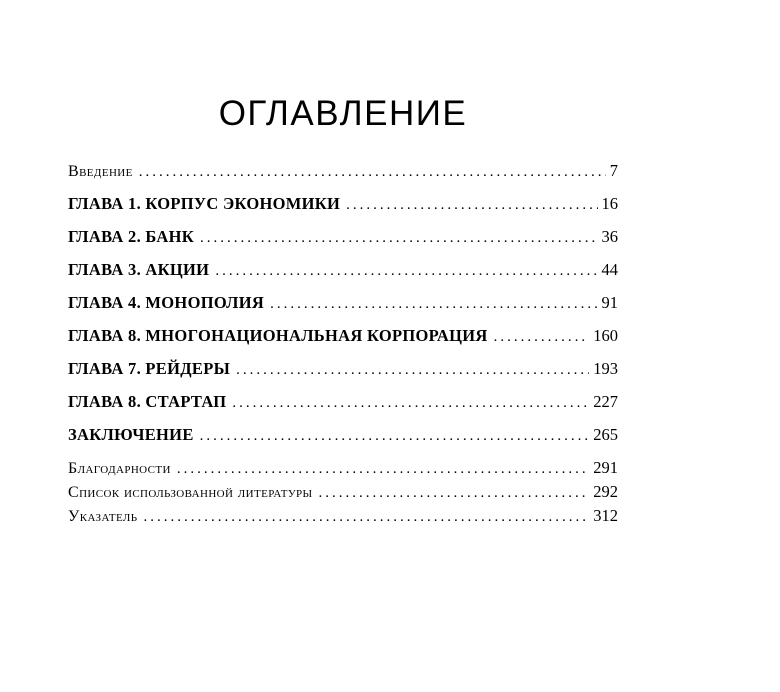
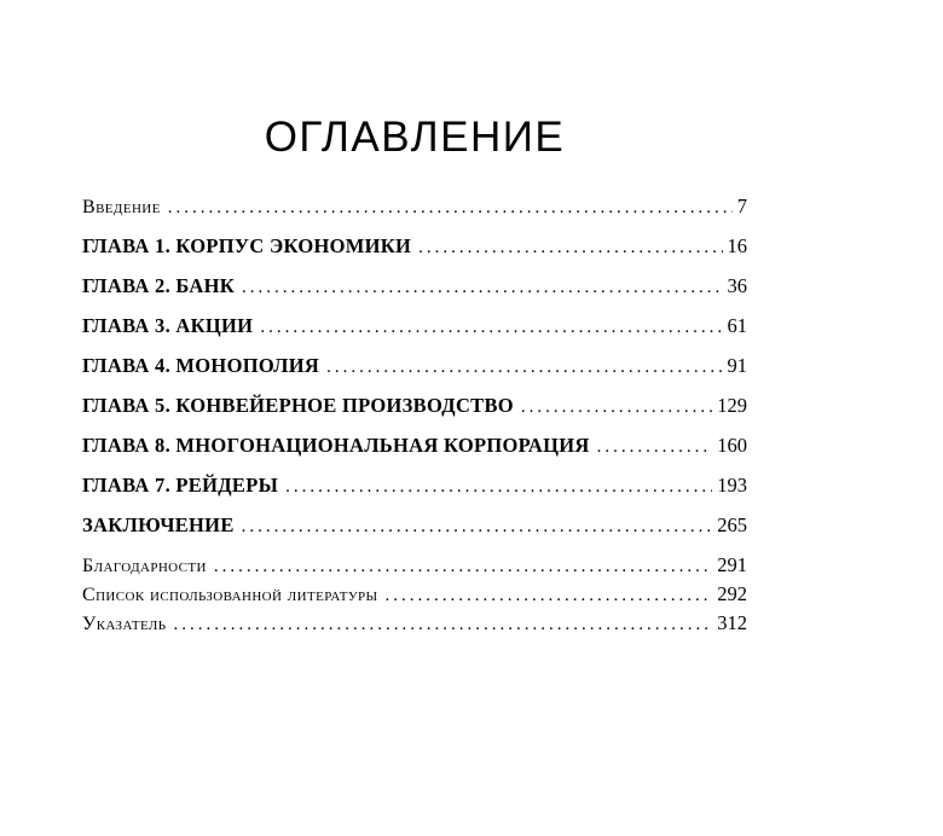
  ОГЛАВЛЕНИЕ
  Введение
  7
  ГЛАВА 1. КОРПУС ЭКОНОМИКИ
  16
  ГЛАВА 2. БАНК
  36
  ГЛАВА 3. АКЦИИ
- 44
+ 61
  ГЛАВА 4. МОНОПОЛИЯ
  91
+ ГЛАВА 5. КОНВЕЙЕРНОЕ ПРОИЗВОДСТВО
+ 129
  ГЛАВА 8. МНОГОНАЦИОНАЛЬНАЯ КОРПОРАЦИЯ
  160
  ГЛАВА 7. РЕЙДЕРЫ
  193
- ГЛАВА 8. СТАРТАП
- 227
  ЗАКЛЮЧЕНИЕ
  265
  Благодарности
  291
  Список использованной литературы
  292
  Указатель
  312
